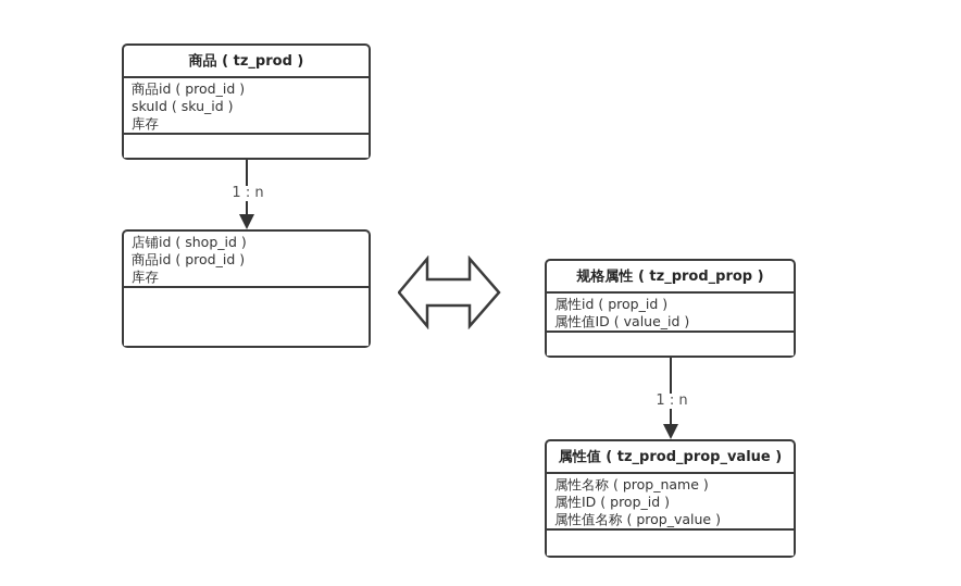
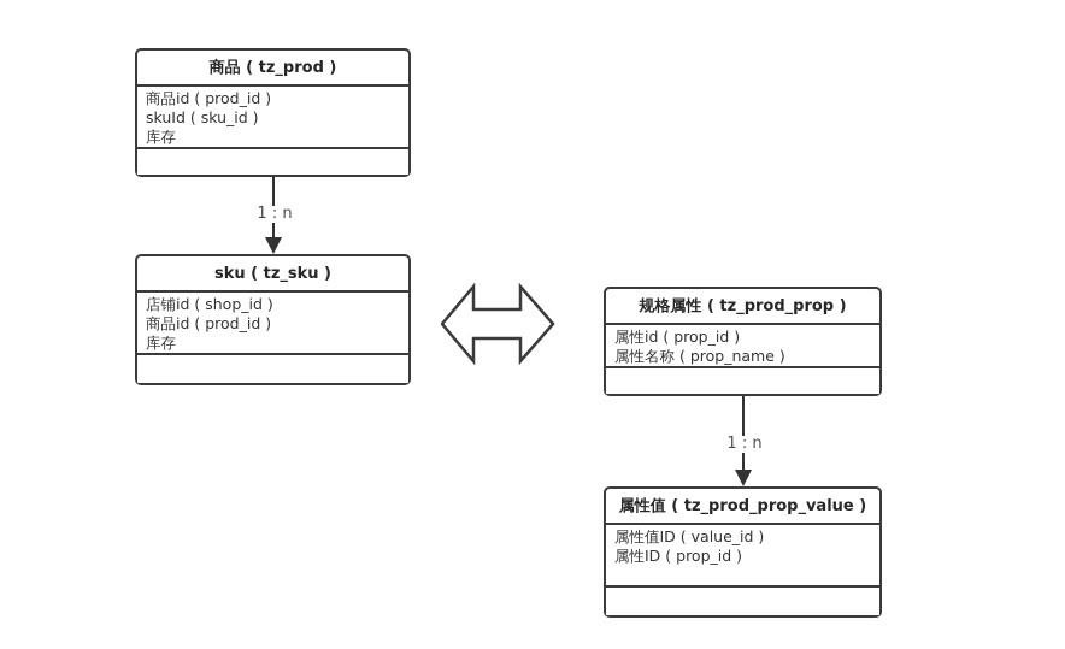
  商品 ( tz_prod )
  商品id ( prod_id )
  skuId ( sku_id )
  库存
  1 : n
+ sku ( tz_sku )
  店铺id ( shop_id )
  商品id ( prod_id )
  库存
  规格属性 ( tz_prod_prop )
  属性id ( prop_id )
- 属性值ID ( value_id )
+ 属性名称 ( prop_name )
  1 : n
  属性值 ( tz_prod_prop_value )
- 属性名称 ( prop_name )
+ 属性值ID ( value_id )
  属性ID ( prop_id )
- 属性值名称 ( prop_value )
